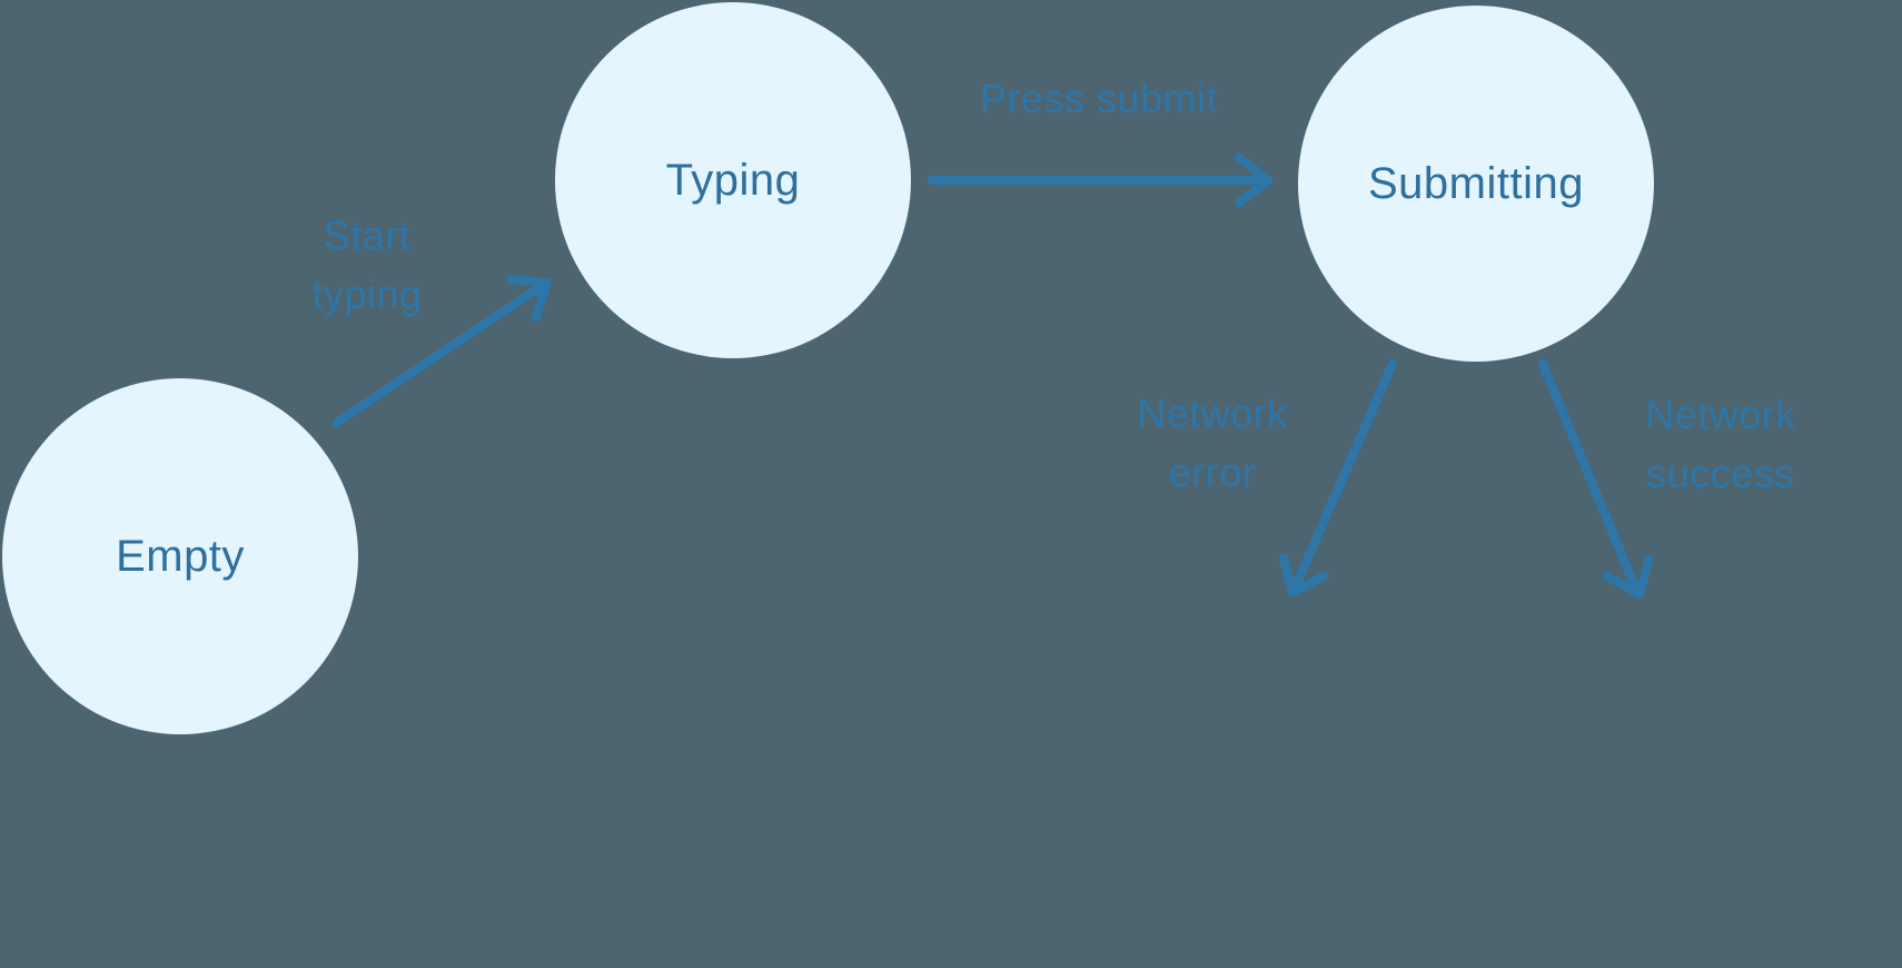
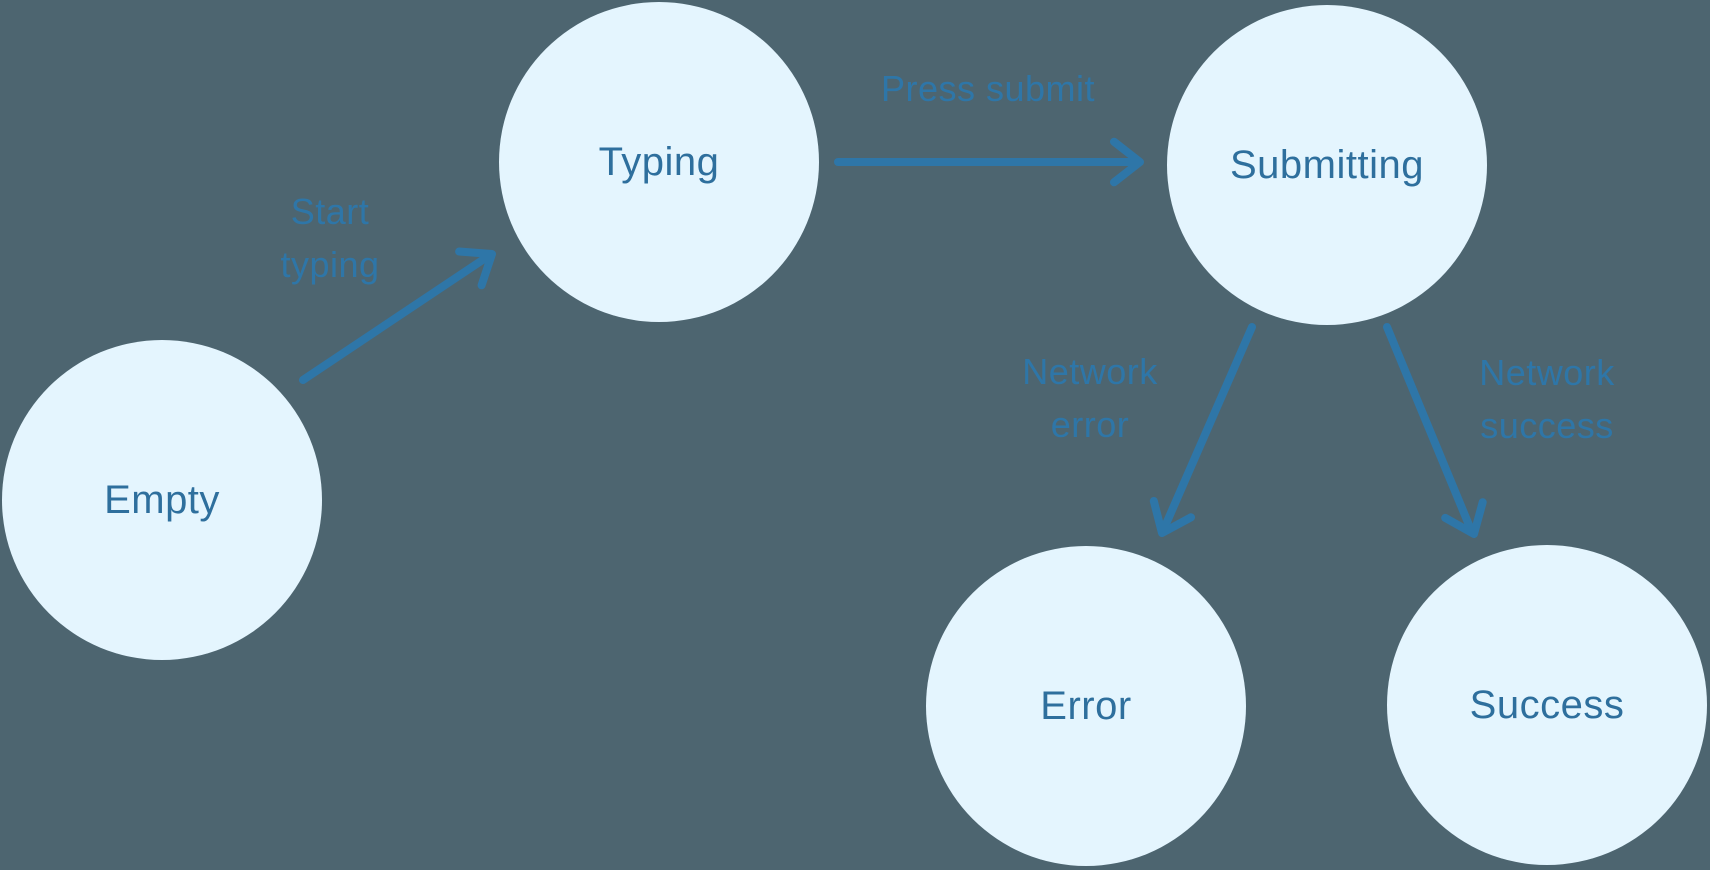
  Empty
  Typing
  Submitting
+ Error
+ Success
  Start
  typing
  Press submit
  Network
  error
  Network
  success
